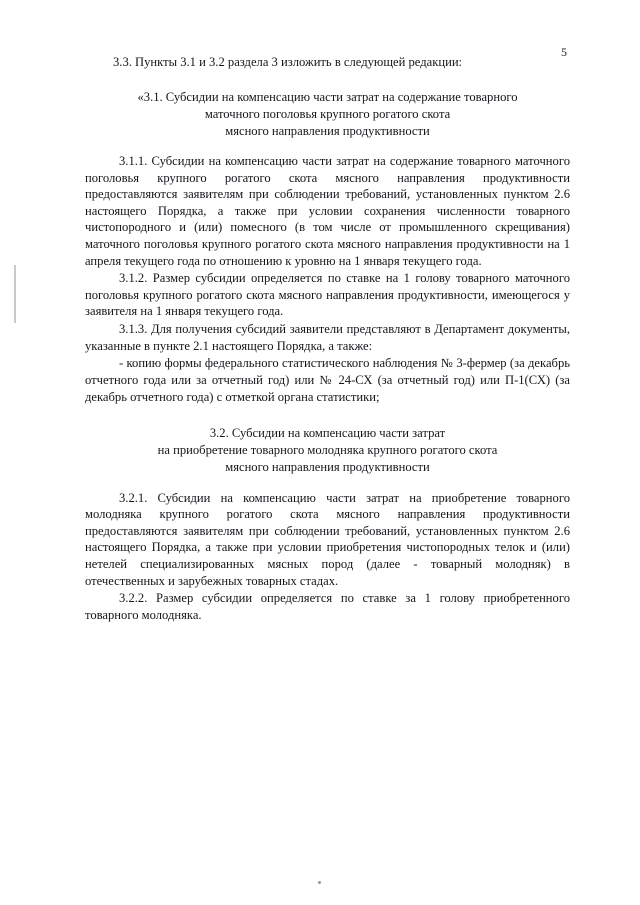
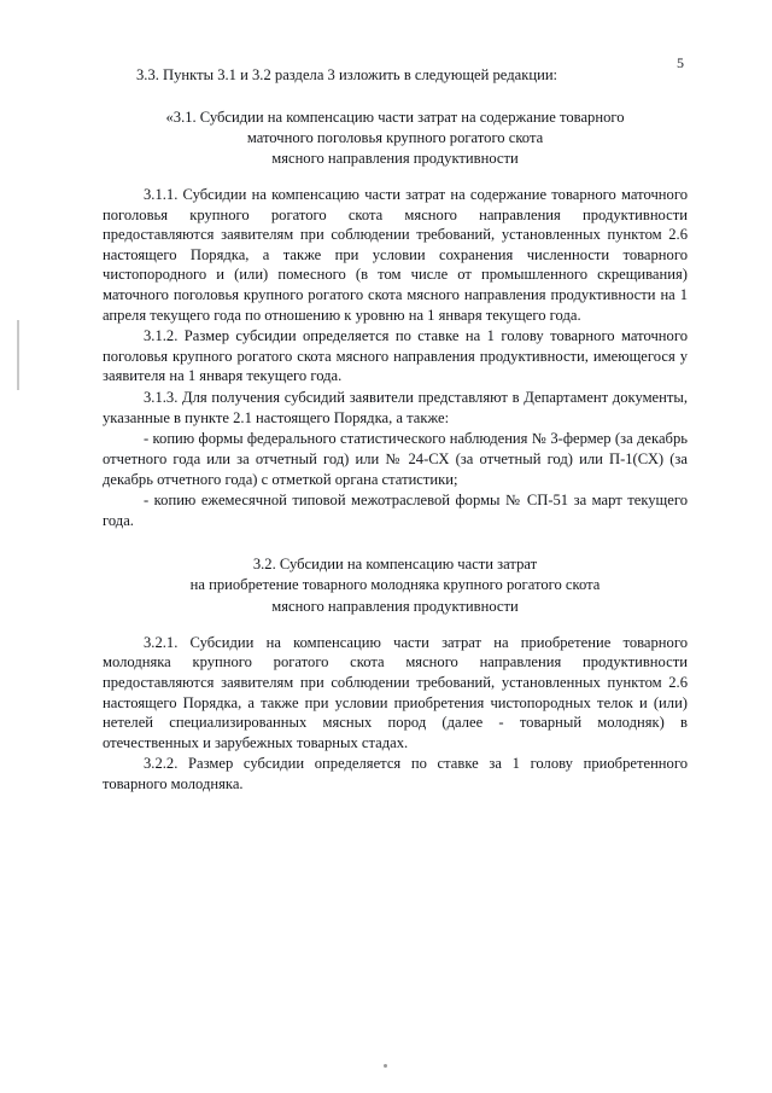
  5
  3.3. Пункты 3.1 и 3.2 раздела 3 изложить в следующей редакции:
  «3.1. Субсидии на компенсацию части затрат на содержание товарного
  маточного поголовья крупного рогатого скота
  мясного направления продуктивности
  3.1.1. Субсидии на компенсацию части затрат на содержание товарного маточного поголовья крупного рогатого скота мясного направления продуктивности предоставляются заявителям при соблюдении требований, установленных пунктом 2.6 настоящего Порядка, а также при условии сохранения численности товарного чистопородного и (или) помесного (в том числе от промышленного скрещивания) маточного поголовья крупного рогатого скота мясного направления продуктивности на 1 апреля текущего года по отношению к уровню на 1 января текущего года.
  3.1.2. Размер субсидии определяется по ставке на 1 голову товарного маточного поголовья крупного рогатого скота мясного направления продуктивности, имеющегося у заявителя на 1 января текущего года.
  3.1.3. Для получения субсидий заявители представляют в Департамент документы, указанные в пункте 2.1 настоящего Порядка, а также:
  - копию формы федерального статистического наблюдения № 3-фермер (за декабрь отчетного года или за отчетный год) или № 24-СХ (за отчетный год) или П-1(СХ) (за декабрь отчетного года) с отметкой органа статистики;
+ - копию ежемесячной типовой межотраслевой формы № СП-51 за март текущего года.
  3.2. Субсидии на компенсацию части затрат
  на приобретение товарного молодняка крупного рогатого скота
  мясного направления продуктивности
  3.2.1. Субсидии на компенсацию части затрат на приобретение товарного молодняка крупного рогатого скота мясного направления продуктивности предоставляются заявителям при соблюдении требований, установленных пунктом 2.6 настоящего Порядка, а также при условии приобретения чистопородных телок и (или) нетелей специализированных мясных пород (далее - товарный молодняк) в отечественных и зарубежных товарных стадах.
  3.2.2. Размер субсидии определяется по ставке за 1 голову приобретенного товарного молодняка.
